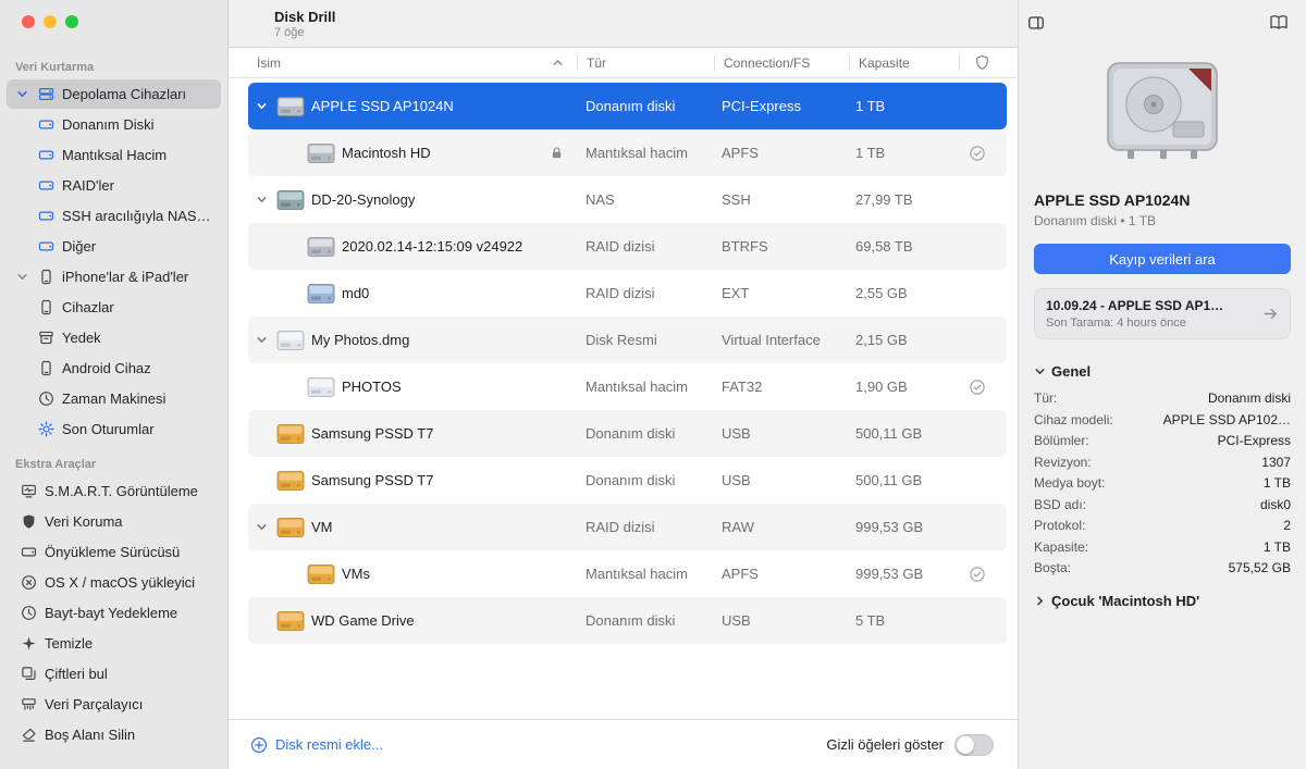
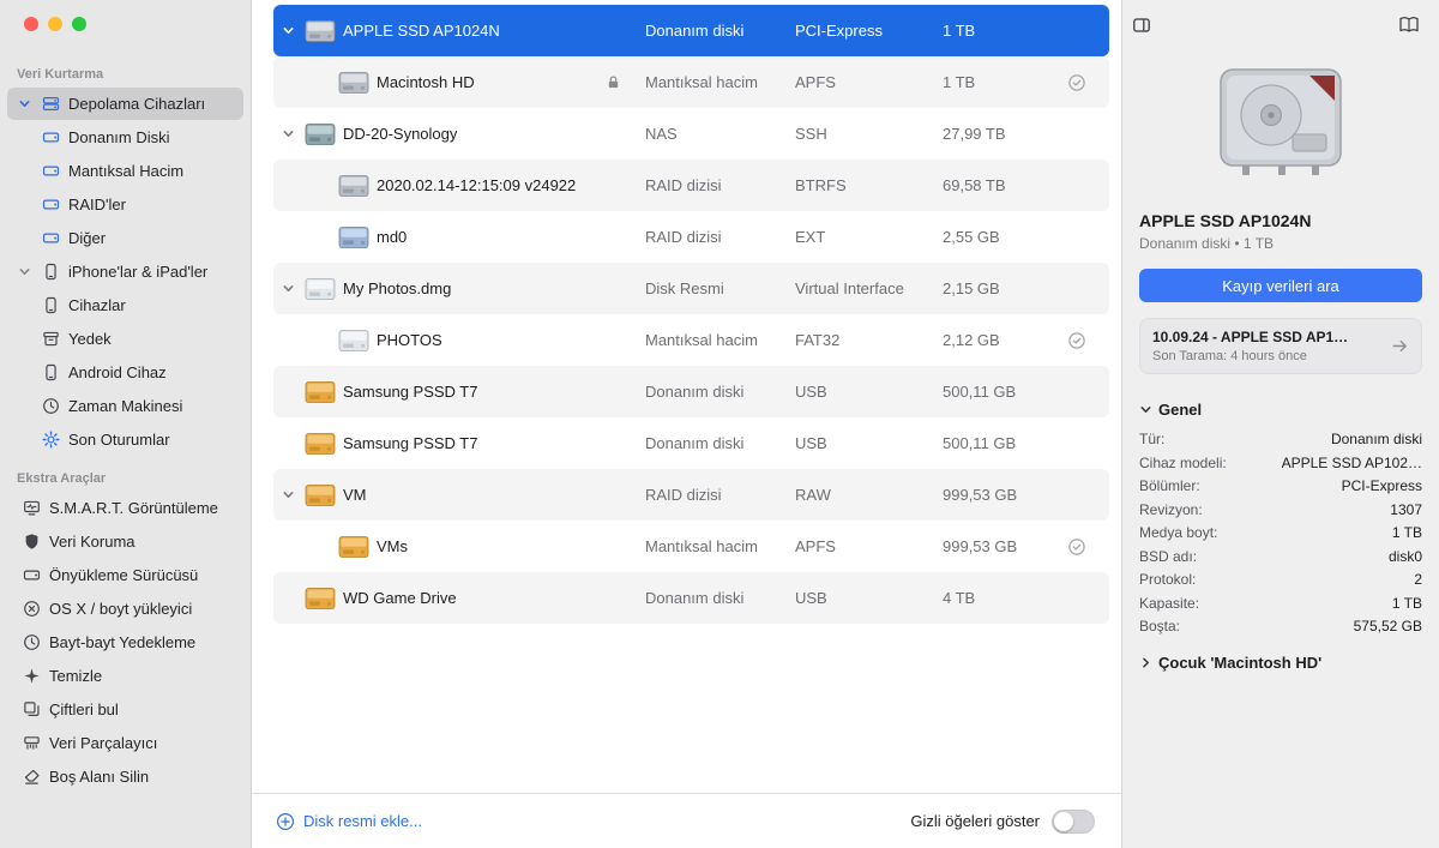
  Veri Kurtarma
  Depolama Cihazları
  Donanım Diski
  Mantıksal Hacim
  RAID'ler
- SSH aracılığıyla NAS…
  Diğer
  iPhone'lar & iPad'ler
  Cihazlar
  Yedek
  Android Cihaz
  Zaman Makinesi
  Son Oturumlar
  Ekstra Araçlar
  S.M.A.R.T. Görüntüleme
  Veri Koruma
  Önyükleme Sürücüsü
- OS X / macOS yükleyici
+ OS X / boyt yükleyici
  Bayt-bayt Yedekleme
  Temizle
  Çiftleri bul
  Veri Parçalayıcı
  Boş Alanı Silin
- Disk Drill
- 7 öğe
- İsim
- Tür
- Connection/FS
- Kapasite
  APPLE SSD AP1024N
  Donanım diski
  PCI-Express
  1 TB
  Macintosh HD
  Mantıksal hacim
  APFS
  1 TB
  DD-20-Synology
  NAS
  SSH
  27,99 TB
  2020.02.14-12:15:09 v24922
  RAID dizisi
  BTRFS
  69,58 TB
  md0
  RAID dizisi
  EXT
  2,55 GB
  My Photos.dmg
  Disk Resmi
  Virtual Interface
  2,15 GB
  PHOTOS
  Mantıksal hacim
  FAT32
- 1,90 GB
+ 2,12 GB
  Samsung PSSD T7
  Donanım diski
  USB
  500,11 GB
  Samsung PSSD T7
  Donanım diski
  USB
  500,11 GB
  VM
  RAID dizisi
  RAW
  999,53 GB
  VMs
  Mantıksal hacim
  APFS
  999,53 GB
  WD Game Drive
  Donanım diski
  USB
- 5 TB
+ 4 TB
  Disk resmi ekle...
  Gizli öğeleri göster
  APPLE SSD AP1024N
  Donanım diski • 1 TB
  Kayıp verileri ara
  10.09.24 - APPLE SSD AP1…
  Son Tarama: 4 hours önce
  Genel
  Tür:
  Donanım diski
  Cihaz modeli:
  APPLE SSD AP102…
  Bölümler:
  PCI-Express
  Revizyon:
  1307
  Medya boyt:
  1 TB
  BSD adı:
  disk0
  Protokol:
  2
  Kapasite:
  1 TB
  Boşta:
  575,52 GB
  Çocuk 'Macintosh HD'
